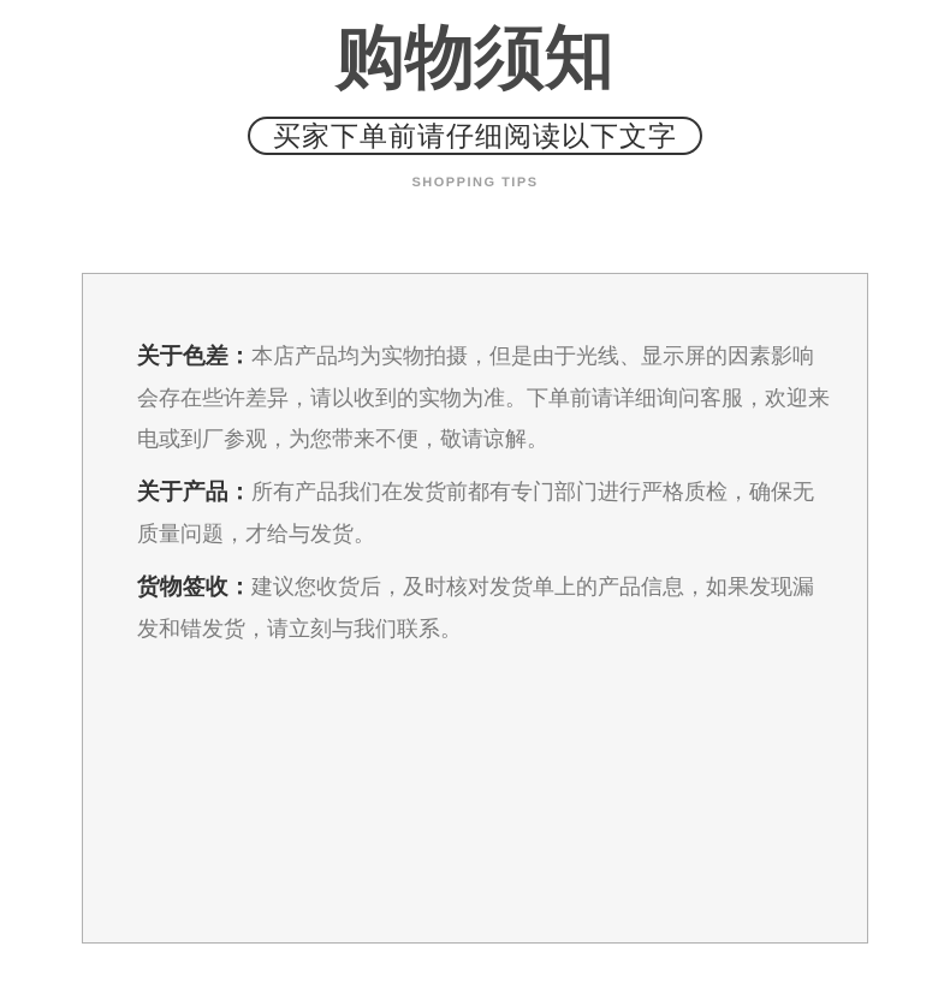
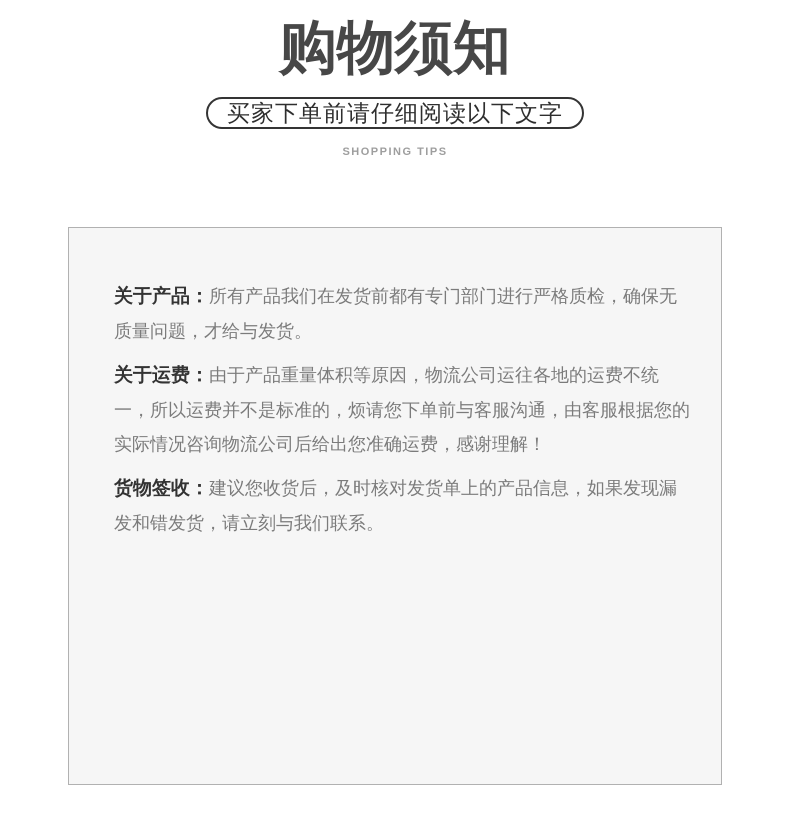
  购物须知
  买家下单前请仔细阅读以下文字
  SHOPPING TIPS
- 关于色差：本店产品均为实物拍摄，但是由于光线、显示屏的因素影响会存在些许差异，请以收到的实物为准。下单前请详细询问客服，欢迎来电或到厂参观，为您带来不便，敬请谅解。
  关于产品：所有产品我们在发货前都有专门部门进行严格质检，确保无质量问题，才给与发货。
+ 关于运费：由于产品重量体积等原因，物流公司运往各地的运费不统一，所以运费并不是标准的，烦请您下单前与客服沟通，由客服根据您的实际情况咨询物流公司后给出您准确运费，感谢理解！
  货物签收：建议您收货后，及时核对发货单上的产品信息，如果发现漏发和错发货，请立刻与我们联系。
